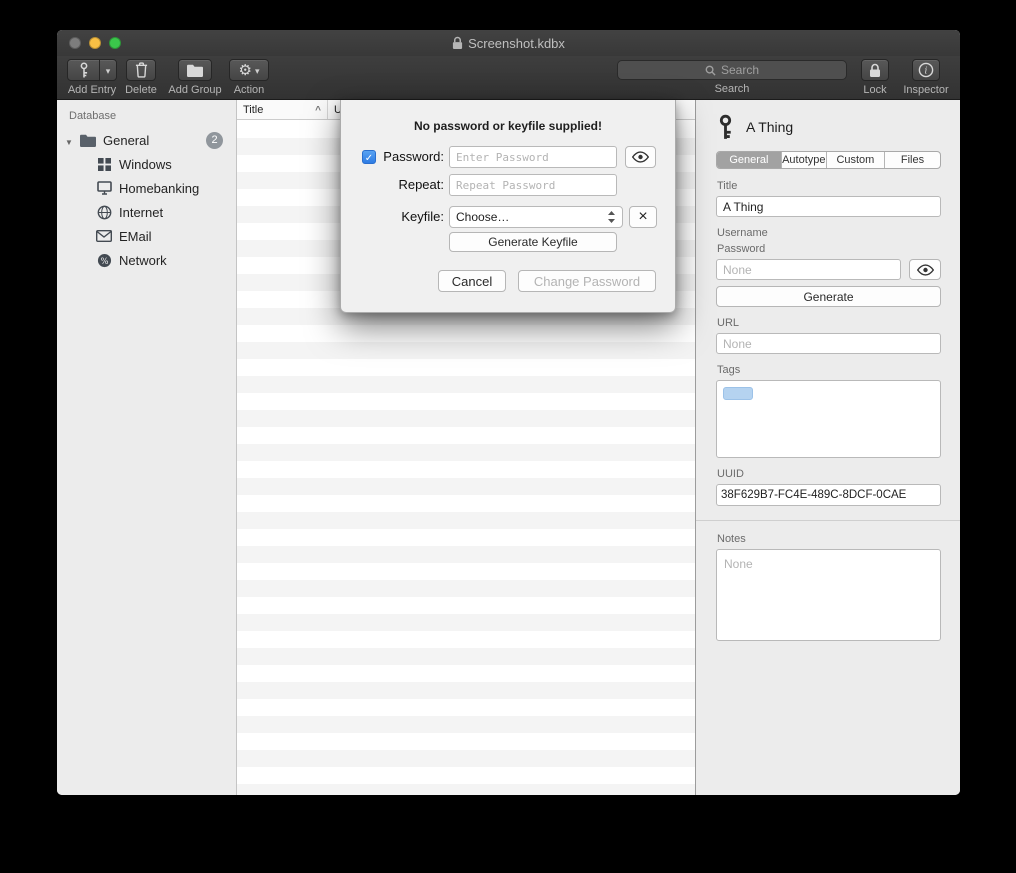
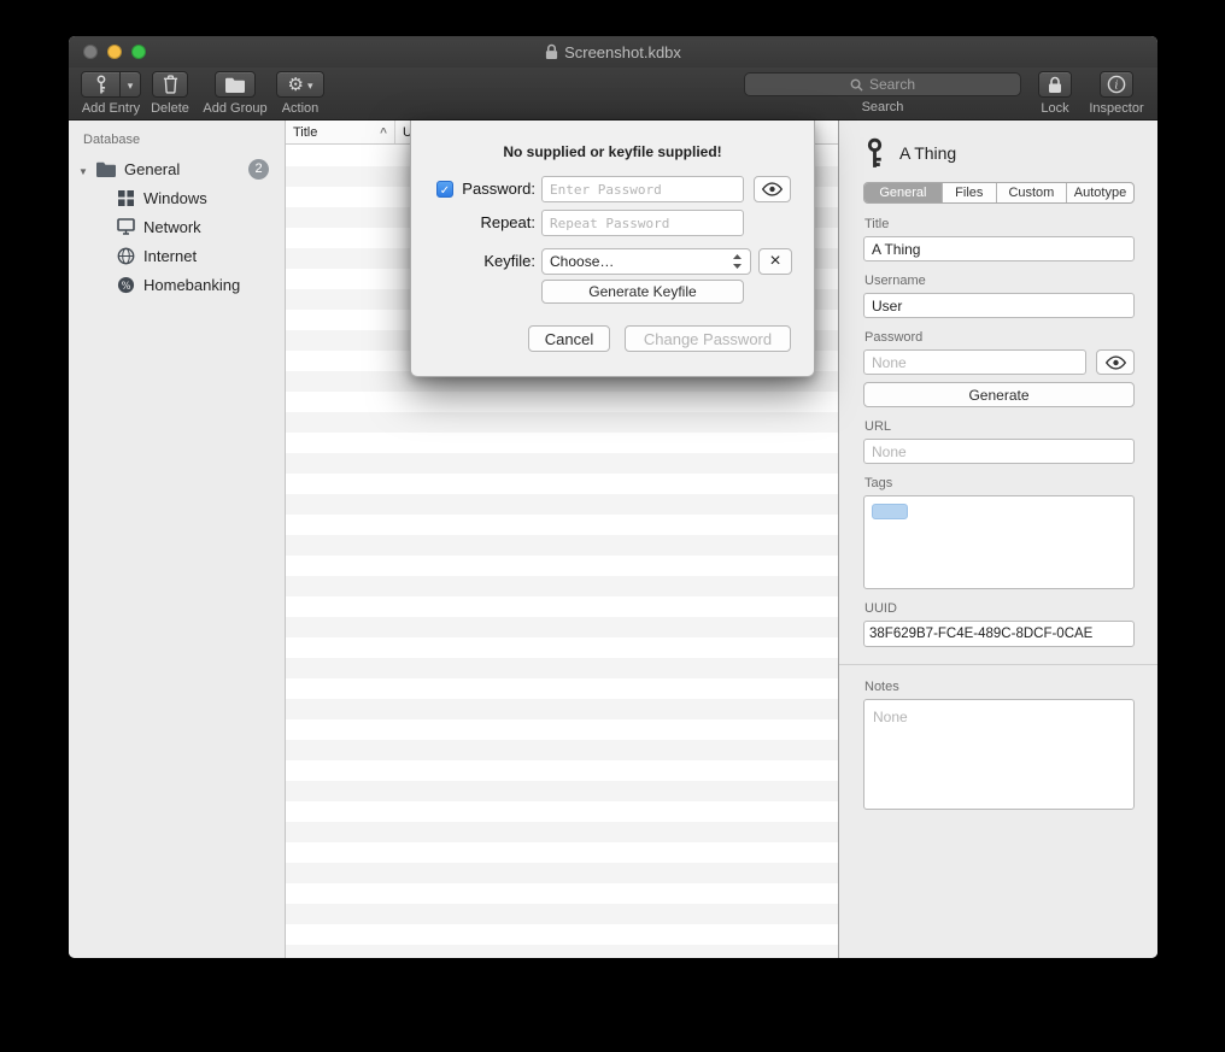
  Screenshot.kdbx
  Add Entry
  Delete
  Add Group
  Action
  Search
  Search
  Lock
  i
  Inspector
  Database
  General
  2
  Windows
- Homebanking
+ Network
  Internet
- EMail
  %
- Network
+ Homebanking
  Title
  A Thing
  General
- Autotype
+ Files
  Custom
- Files
+ Autotype
  Title
  A Thing
  Username
+ User
  Password
  None
  Generate
  URL
  None
  Tags
  UUID
  38F629B7-FC4E-489C-8DCF-0CAE
  Notes
  None
- No password or keyfile supplied!
+ No supplied or keyfile supplied!
  Password:
  Enter Password
  Repeat:
  Repeat Password
  Keyfile:
  Choose…
  Generate Keyfile
  Cancel
  Change Password
